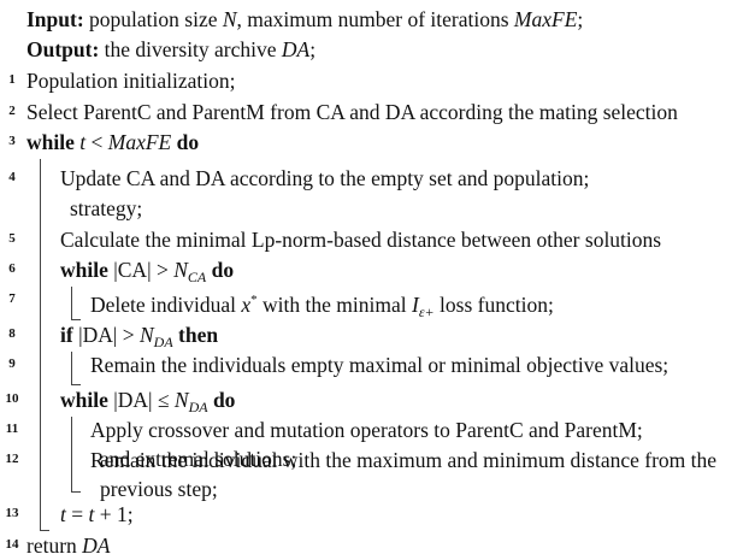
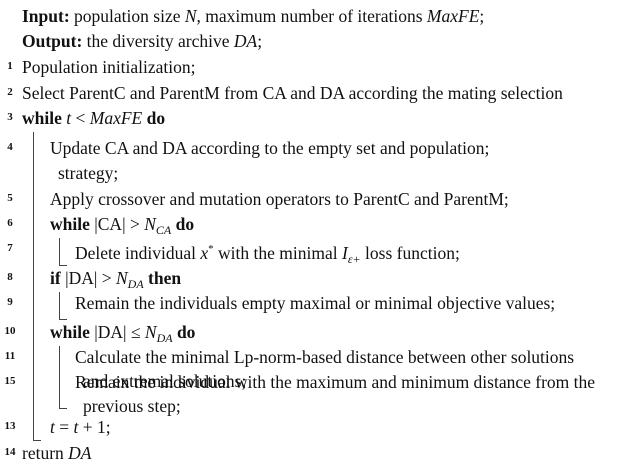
  Input: population size N, maximum number of iterations MaxFE;
  Output: the diversity archive DA;
  1
  Population initialization;
  2
  Select ParentC and ParentM from CA and DA according the mating selection
  3
  while t < MaxFE do
  4
  Update CA and DA according to the empty set and population;
  strategy;
  5
- Calculate the minimal Lp-norm-based distance between other solutions
+ Apply crossover and mutation operators to ParentC and ParentM;
  6
  while |CA| > NCA do
  7
  Delete individual x* with the minimal Iε+ loss function;
  8
  if |DA| > NDA then
  9
  Remain the individuals empty maximal or minimal objective values;
  10
  while |DA| ≤ NDA do
  11
- Apply crossover and mutation operators to ParentC and ParentM;
+ Calculate the minimal Lp-norm-based distance between other solutions
  and extremal solutions;
- 12
+ 15
  Remain the individual with the maximum and minimum distance from the
  previous step;
  13
  t = t + 1;
  14
  return DA
